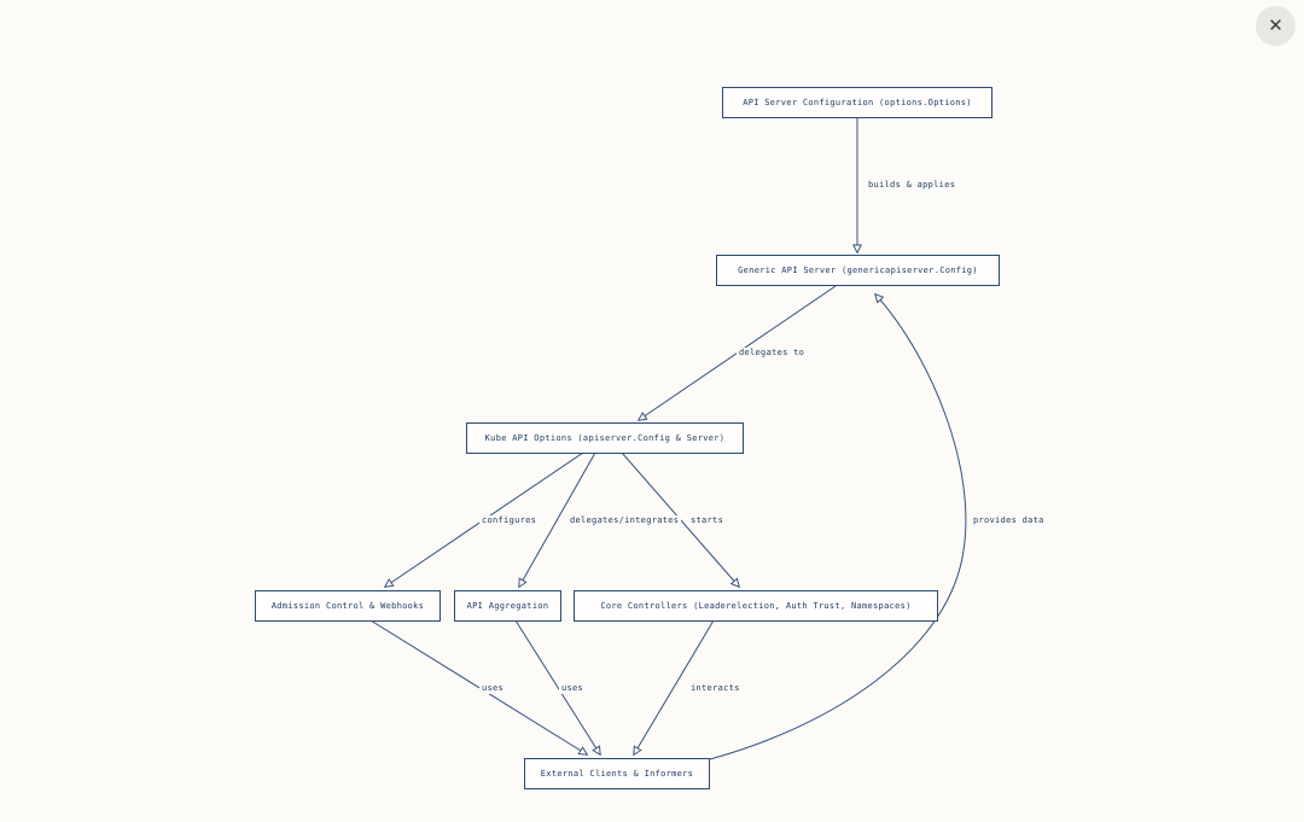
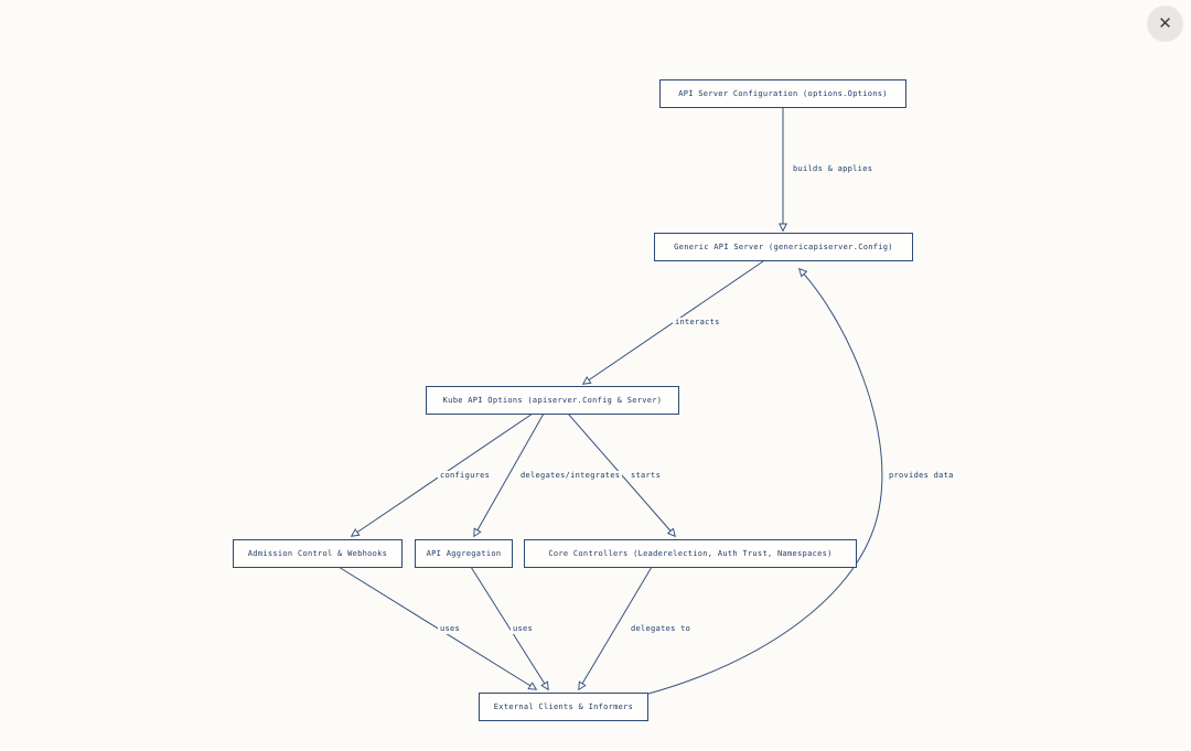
  API Server Configuration (options.Options)
  Generic API Server (genericapiserver.Config)
  Kube API Options (apiserver.Config & Server)
  Admission Control & Webhooks
  API Aggregation
  Core Controllers (Leaderelection, Auth Trust, Namespaces)
  External Clients & Informers
  builds & applies
- delegates to
+ interacts
  configures
  delegates/integrates
  starts
  uses
  uses
- interacts
+ delegates to
  provides data
  ✕
